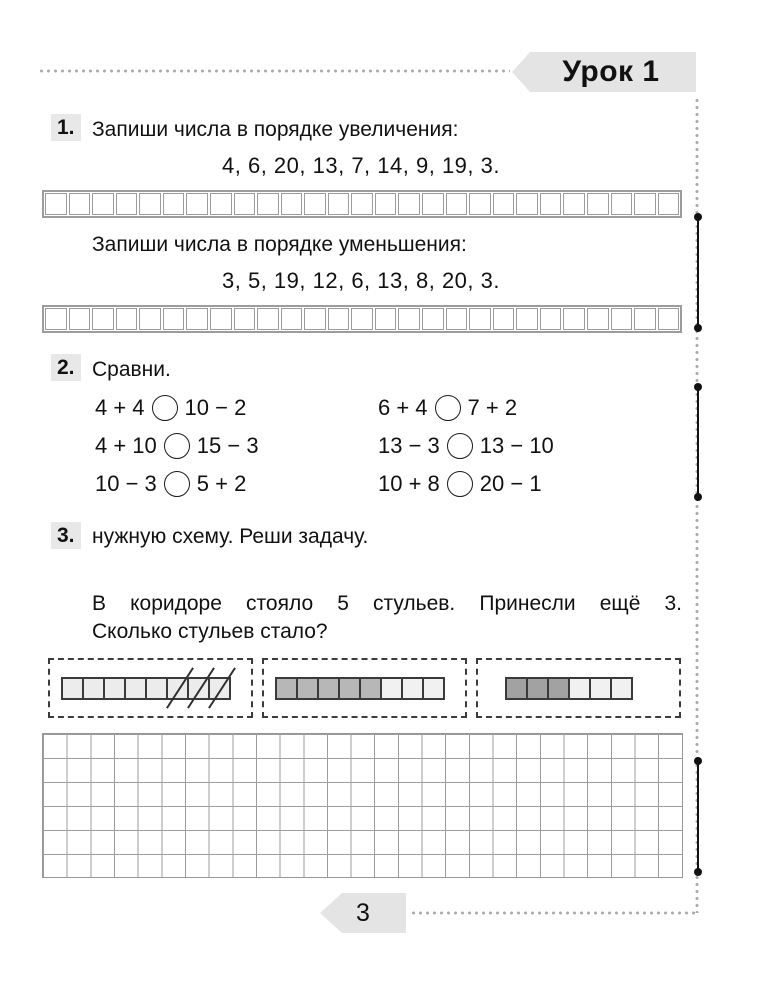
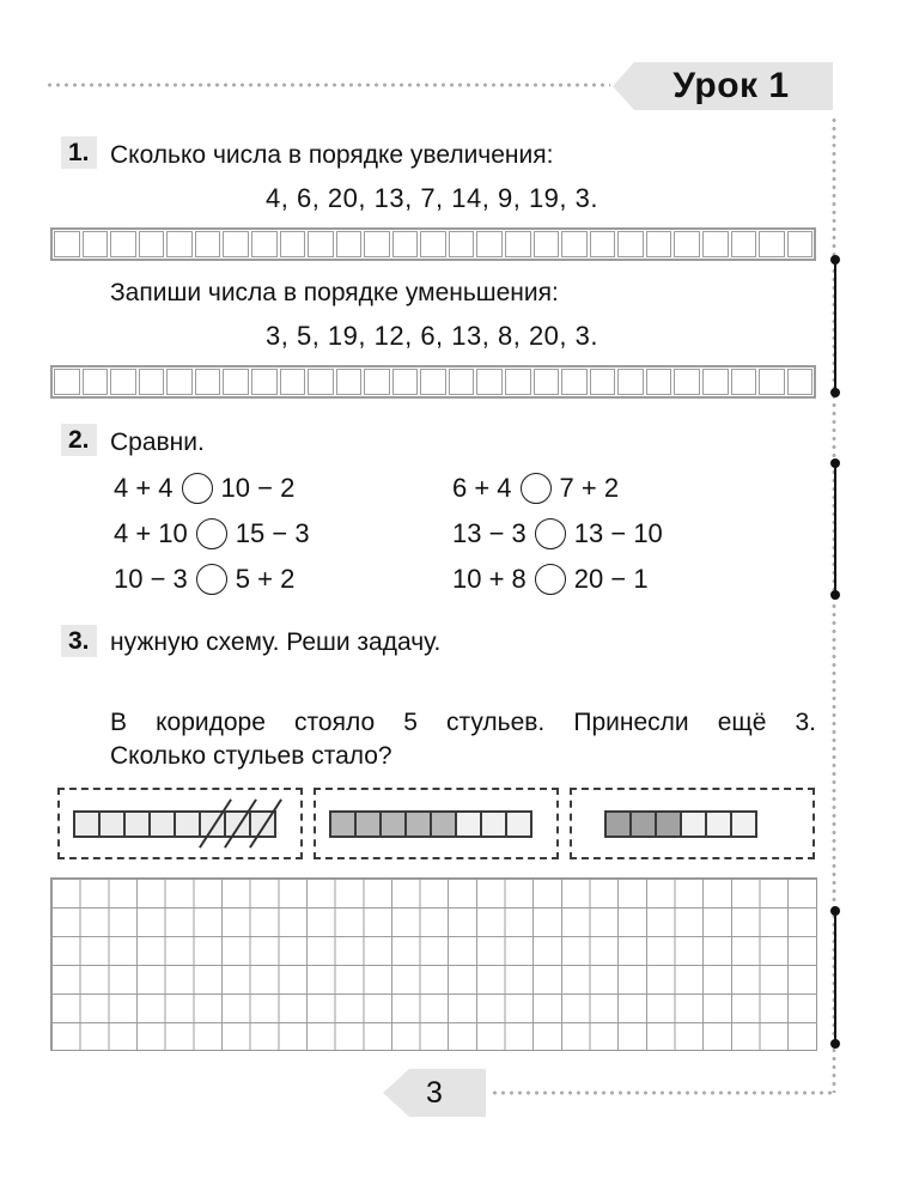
  Урок 1
  1.
- Запиши числа в порядке увеличения:
+ Сколько числа в порядке увеличения:
  4, 6, 20, 13, 7, 14, 9, 19, 3.
  Запиши числа в порядке уменьшения:
  3, 5, 19, 12, 6, 13, 8, 20, 3.
  2.
  Сравни.
  4 + 4
  10 − 2
  6 + 4
  7 + 2
  4 + 10
  15 − 3
  13 − 3
  13 − 10
  10 − 3
  5 + 2
  10 + 8
  20 − 1
  3.
  нужную схему. Реши задачу.
  В коридоре стояло 5 стульев. Принесли ещё 3.
  Сколько стульев стало?
  3
